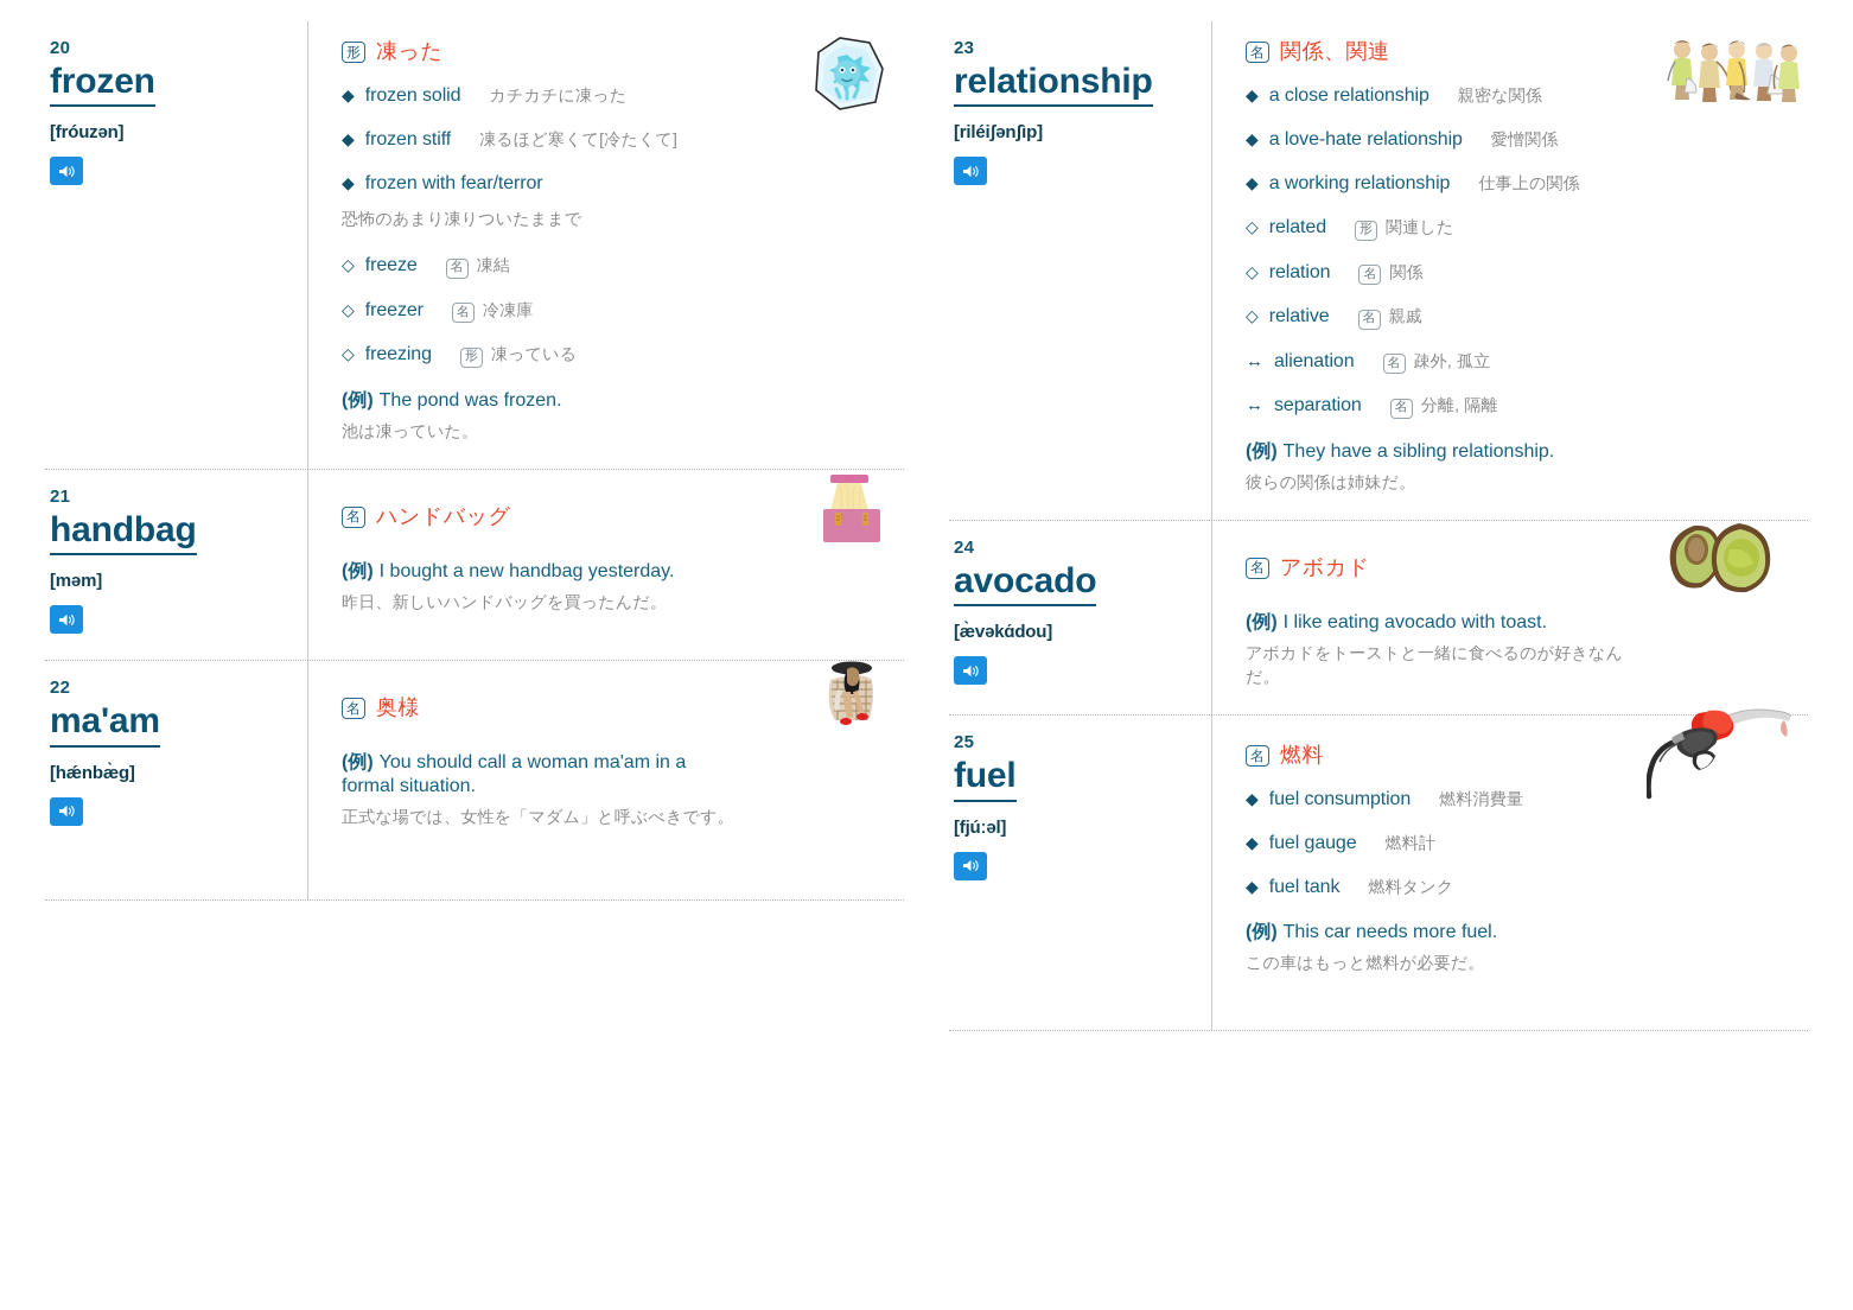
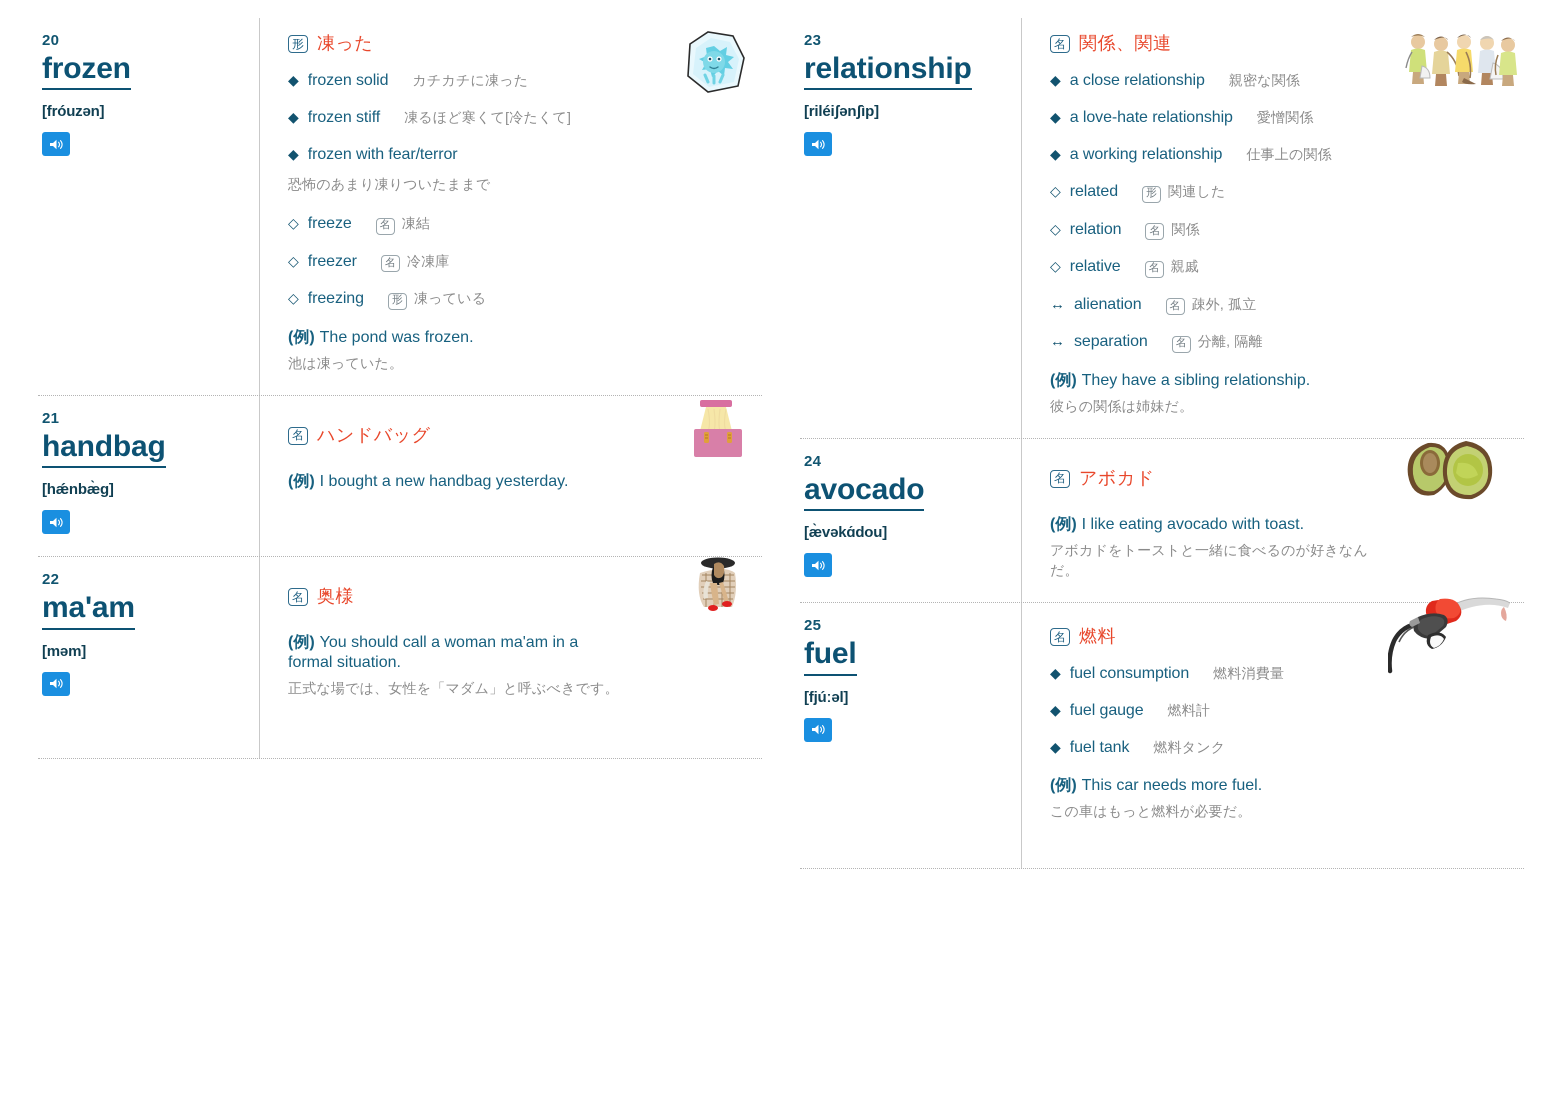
  20
  frozen
  [fróuzən]
  形
  凍った
  ◆
  frozen solid
  カチカチに凍った
  ◆
  frozen stiff
  凍るほど寒くて[冷たくて]
  ◆
  frozen with fear/terror
  恐怖のあまり凍りついたままで
  ◇
  freeze
  名
  凍結
  ◇
  freezer
  名
  冷凍庫
  ◇
  freezing
  形
  凍っている
  (例) The pond was frozen.
  池は凍っていた。
  21
  handbag
- [məm]
+ [hǽnbæ̀g]
  名
  ハンドバッグ
  (例) I bought a new handbag yesterday.
- 昨日、新しいハンドバッグを買ったんだ。
  22
  ma'am
- [hǽnbæ̀g]
+ [məm]
  名
  奥様
  (例) You should call a woman ma'am in a formal situation.
  正式な場では、女性を「マダム」と呼ぶべきです。
  23
  relationship
  [riléiʃənʃìp]
  名
  関係、関連
  ◆
  a close relationship
  親密な関係
  ◆
  a love-hate relationship
  愛憎関係
  ◆
  a working relationship
  仕事上の関係
  ◇
  related
  形
  関連した
  ◇
  relation
  名
  関係
  ◇
  relative
  名
  親戚
  ↔
  alienation
  名
  疎外, 孤立
  ↔
  separation
  名
  分離, 隔離
  (例) They have a sibling relationship.
  彼らの関係は姉妹だ。
  24
  avocado
  [æ̀vəkɑ́dou]
  名
  アボカド
  (例) I like eating avocado with toast.
  アボカドをトーストと一緒に食べるのが好きなんだ。
  25
  fuel
  [fjúːəl]
  名
  燃料
  ◆
  fuel consumption
  燃料消費量
  ◆
  fuel gauge
  燃料計
  ◆
  fuel tank
  燃料タンク
  (例) This car needs more fuel.
  この車はもっと燃料が必要だ。
